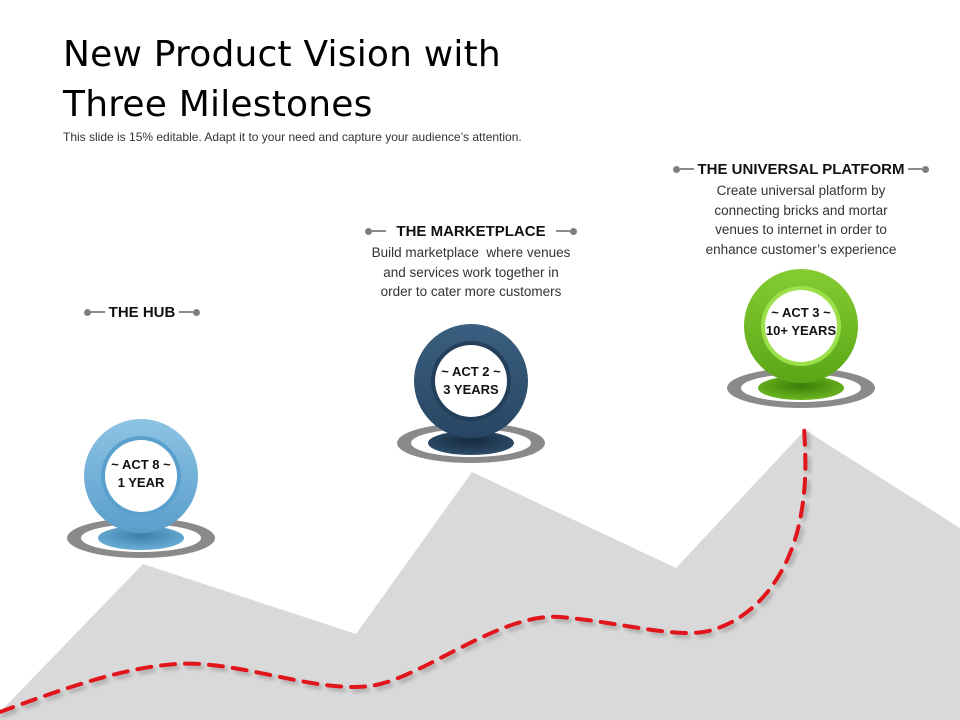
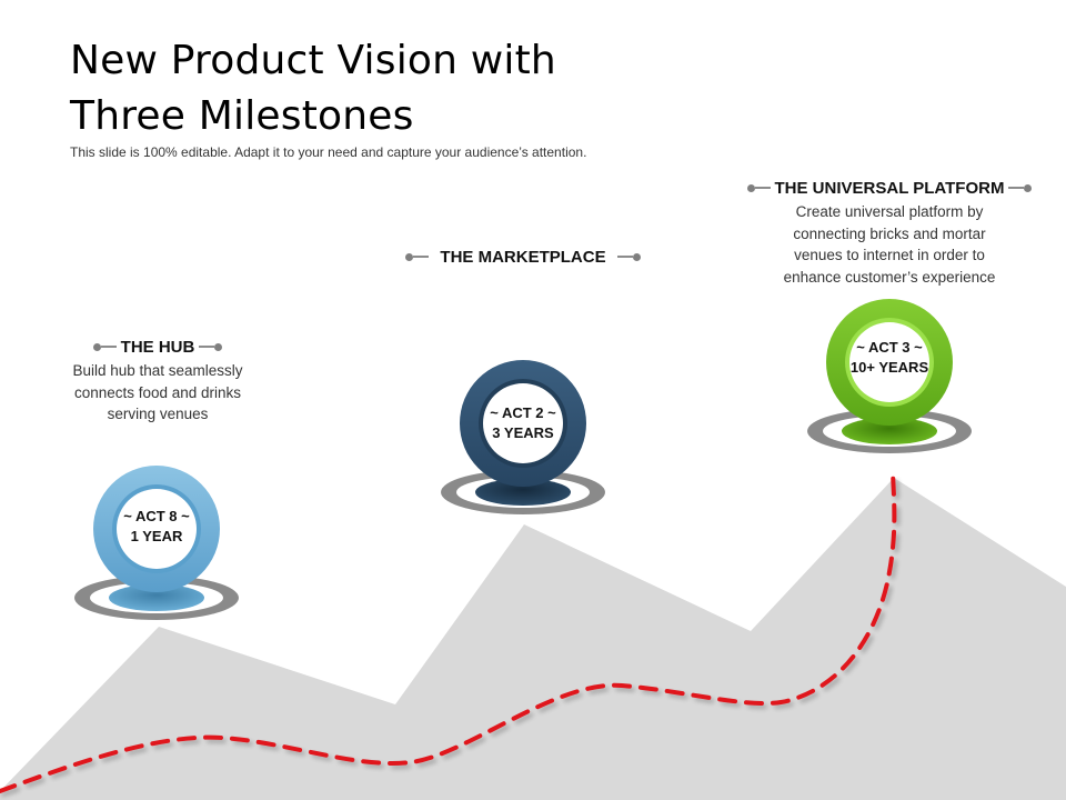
  New Product Vision with
  Three Milestones
- This slide is 15% editable. Adapt it to your need and capture your audience’s attention.
+ This slide is 100% editable. Adapt it to your need and capture your audience’s attention.
  THE HUB
+ Build hub that seamlessly
+ connects food and drinks
+ serving venues
  THE MARKETPLACE
- Build marketplace where venues
- and services work together in
- order to cater more customers
  THE UNIVERSAL PLATFORM
  Create universal platform by
  connecting bricks and mortar
  venues to internet in order to
  enhance customer’s experience
  ~ ACT 8 ~
  1 YEAR
  ~ ACT 2 ~
  3 YEARS
  ~ ACT 3 ~
  10+ YEARS
